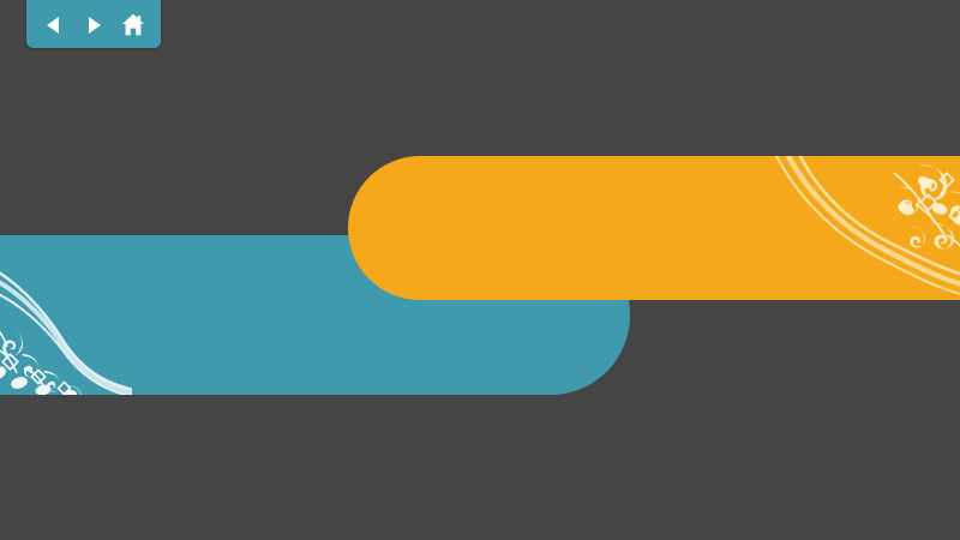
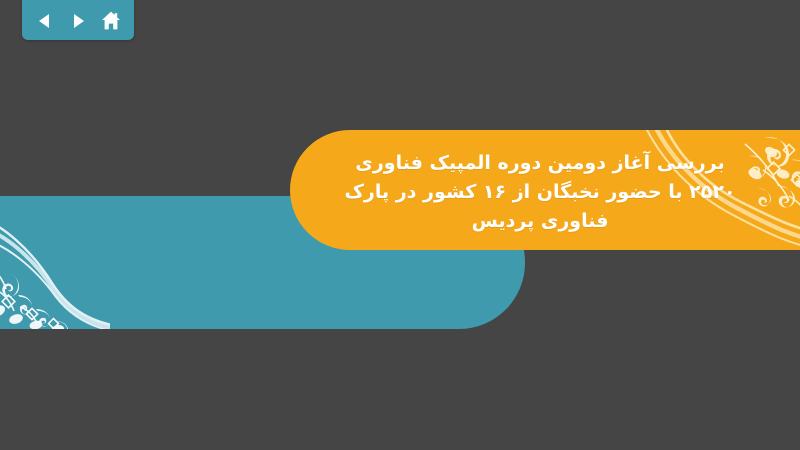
+ بررسی آغاز دومین دوره المپیک فناوری
+ ۲۵۲۰ با حضور نخبگان از ۱۶ کشور در پارک
+ فناوری پردیس
